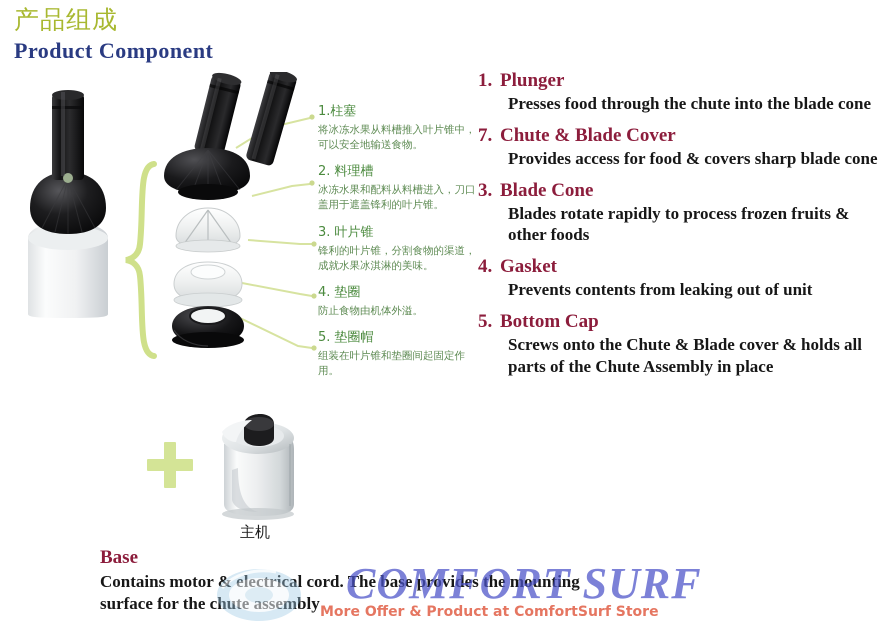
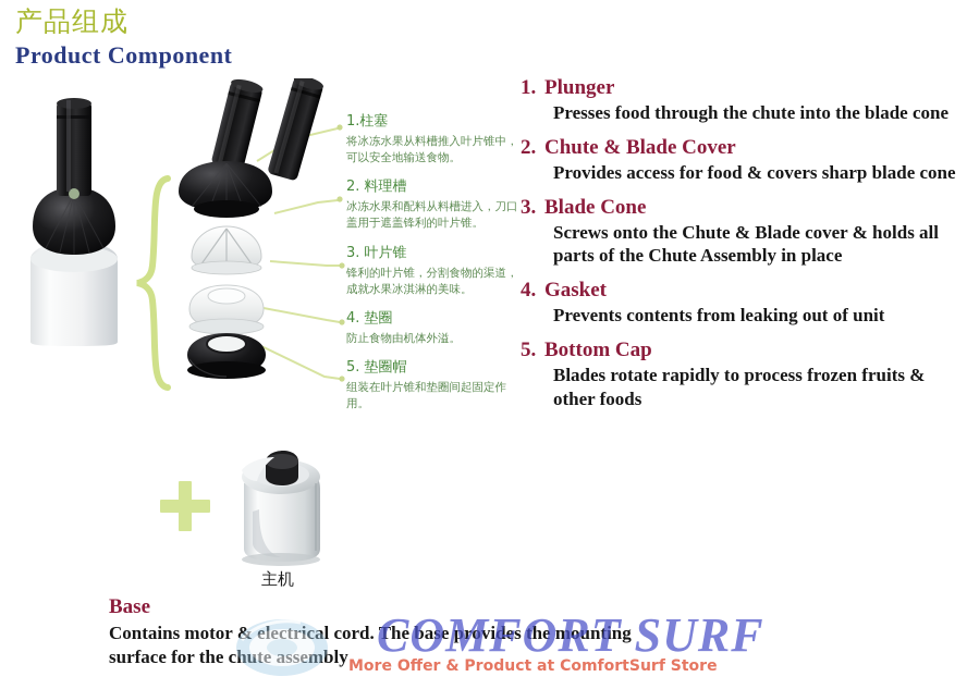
  产品组成
  Product Component
  主机
  1.柱塞
  将冰冻水果从料槽推入叶片锥中，可以安全地输送食物。
  2. 料理槽
  冰冻水果和配料从料槽进入，刀口盖用于遮盖锋利的叶片锥。
  3. 叶片锥
  锋利的叶片锥，分割食物的渠道，成就水果冰淇淋的美味。
  4. 垫圈
  防止食物由机体外溢。
  5. 垫圈帽
  组装在叶片锥和垫圈间起固定作用。
  1.
  Plunger
  Presses food through the chute into the blade cone
- 7.
+ 2.
  Chute & Blade Cover
  Provides access for food & covers sharp blade cone
  3.
  Blade Cone
- Blades rotate rapidly to process frozen fruits & other foods
+ Screws onto the Chute & Blade cover & holds all parts of the Chute Assembly in place
  4.
  Gasket
  Prevents contents from leaking out of unit
  5.
  Bottom Cap
- Screws onto the Chute & Blade cover & holds all parts of the Chute Assembly in place
+ Blades rotate rapidly to process frozen fruits & other foods
  Base
  Contains motor & electrical cord. The base provides the mounting surface for the chute assembly
  COMFORT SURF
  More Offer & Product at ComfortSurf Store
